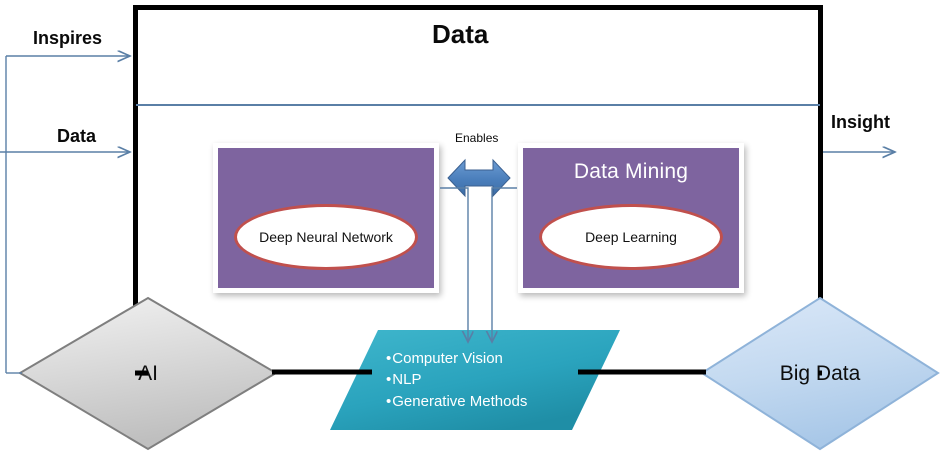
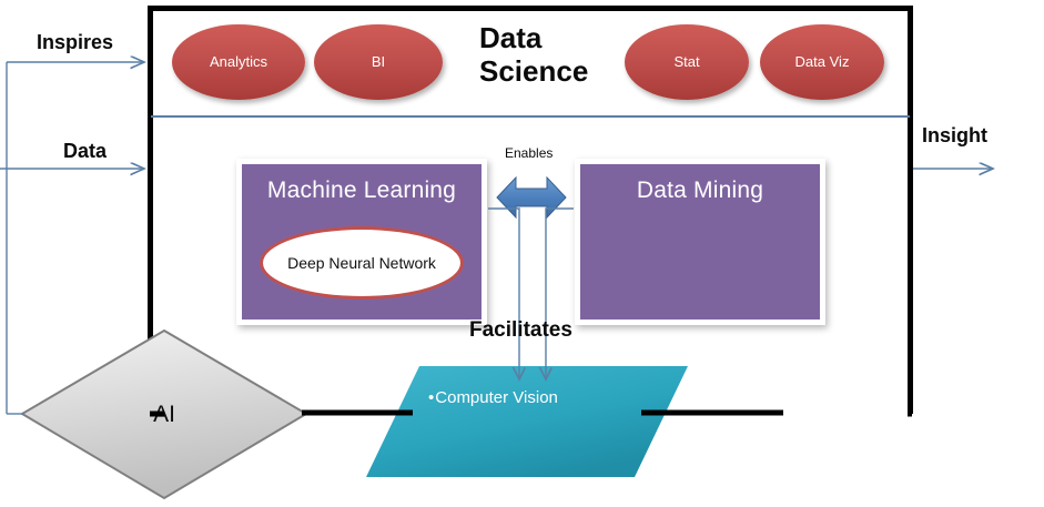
+ Analytics
+ BI
+ Stat
+ Data Viz
  Data
+ Science
+ Machine Learning
  Deep Neural Network
  Data Mining
- Deep Learning
- Big Data
  •Computer Vision
- •NLP
- •Generative Methods
  Inspires
  Data
  Insight
  Enables
+ Facilitates
